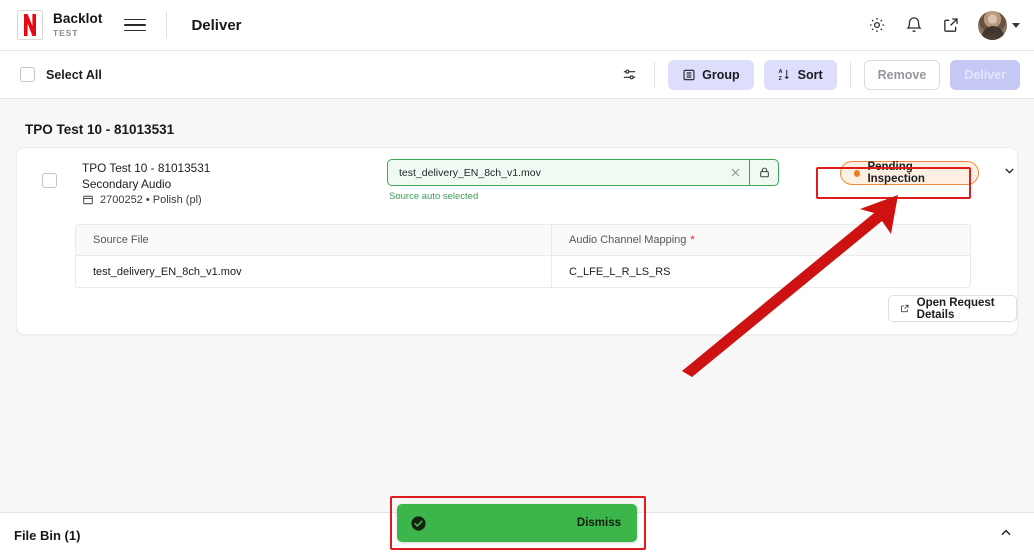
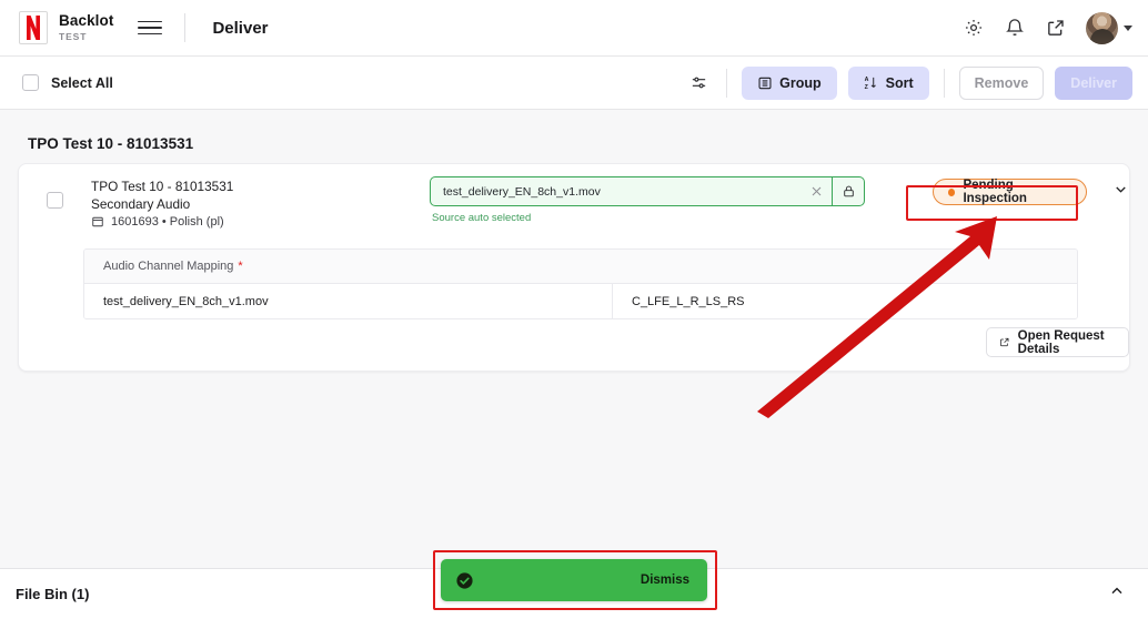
  Backlot
  TEST
  Deliver
  Select All
  Group
  Sort
  Remove
  Deliver
  TPO Test 10 - 81013531
  TPO Test 10 - 81013531
  Secondary Audio
- 2700252 • Polish (pl)
+ 1601693 • Polish (pl)
  test_delivery_EN_8ch_v1.mov
  Source auto selected
  Pending Inspection
- Source File
  Audio Channel Mapping
  *
  test_delivery_EN_8ch_v1.mov
  C_LFE_L_R_LS_RS
  Open Request Details
  File Bin (1)
  Dismiss
